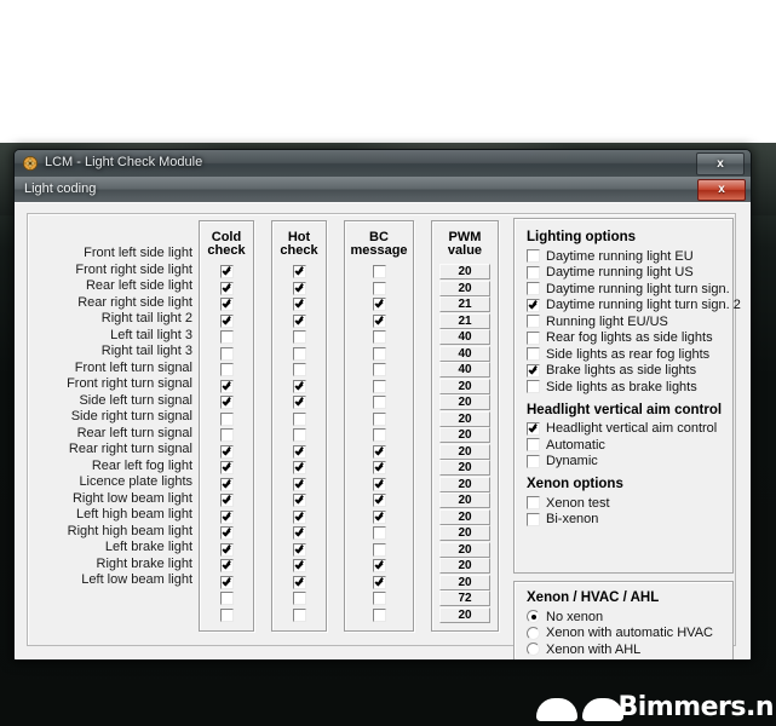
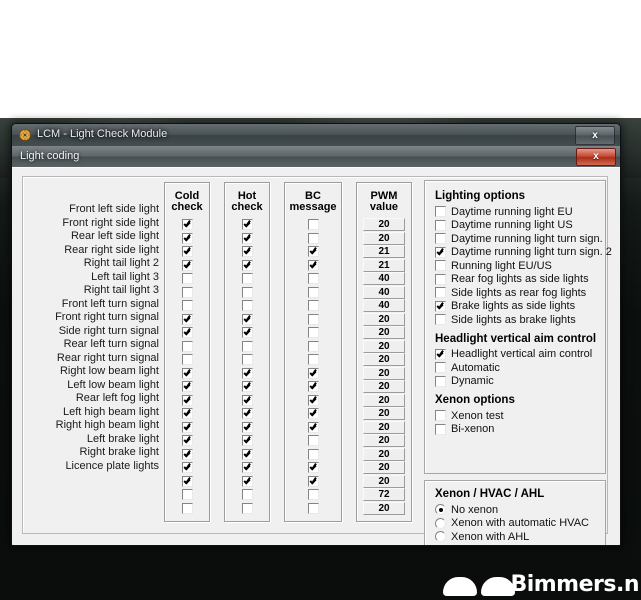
  LCM - Light Check Module
  x
  Light coding
  x
  Front left side light
  Front right side light
  Rear left side light
  Rear right side light
  Right tail light 2
  Left tail light 3
  Right tail light 3
  Front left turn signal
  Front right turn signal
- Side left turn signal
  Side right turn signal
  Rear left turn signal
  Rear right turn signal
- Rear left fog light
+ Right low beam light
- Licence plate lights
+ Left low beam light
- Right low beam light
+ Rear left fog light
  Left high beam light
  Right high beam light
  Left brake light
  Right brake light
- Left low beam light
+ Licence plate lights
  Cold
  check
  Hot
  check
  BC
  message
  PWM
  value
  20
  20
  21
  21
  40
  40
  40
  20
  20
  20
  20
  20
  20
  20
  20
  20
  20
  20
  20
  20
  72
  20
  Lighting options
  Daytime running light EU
  Daytime running light US
  Daytime running light turn sign.
  Daytime running light turn sign. 2
  Running light EU/US
  Rear fog lights as side lights
  Side lights as rear fog lights
  Brake lights as side lights
  Side lights as brake lights
  Headlight vertical aim control
  Headlight vertical aim control
  Automatic
  Dynamic
  Xenon options
  Xenon test
  Bi-xenon
  Xenon / HVAC / AHL
  No xenon
  Xenon with automatic HVAC
  Xenon with AHL
  Bimmers.n
